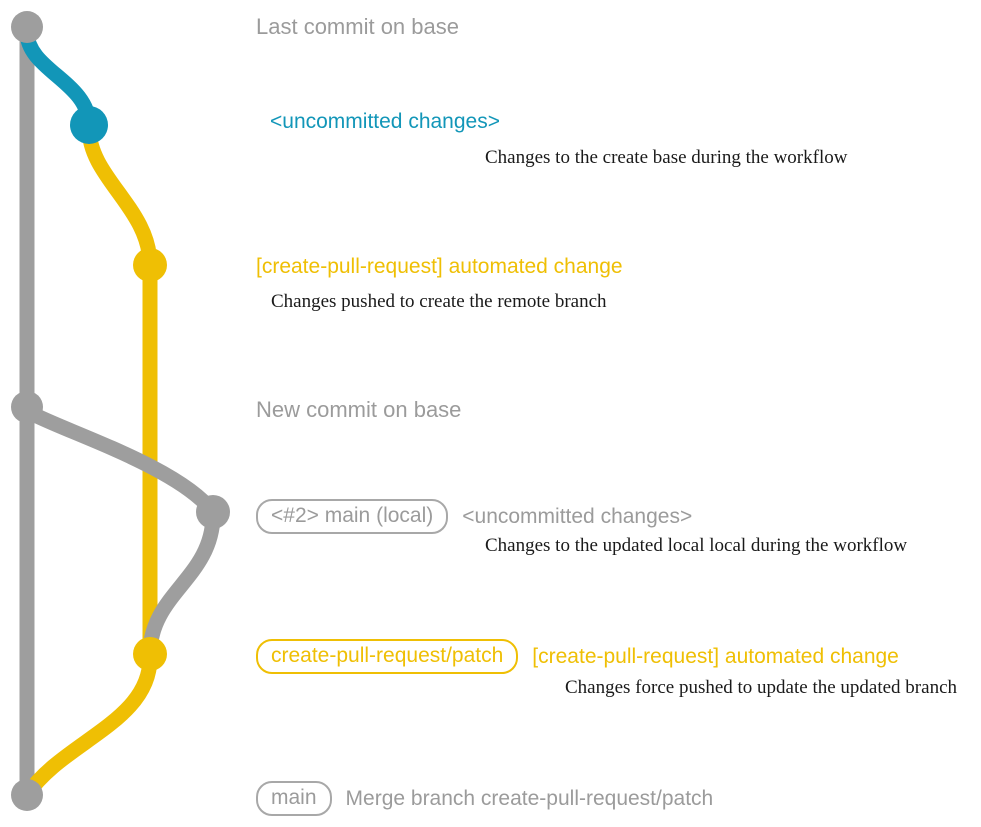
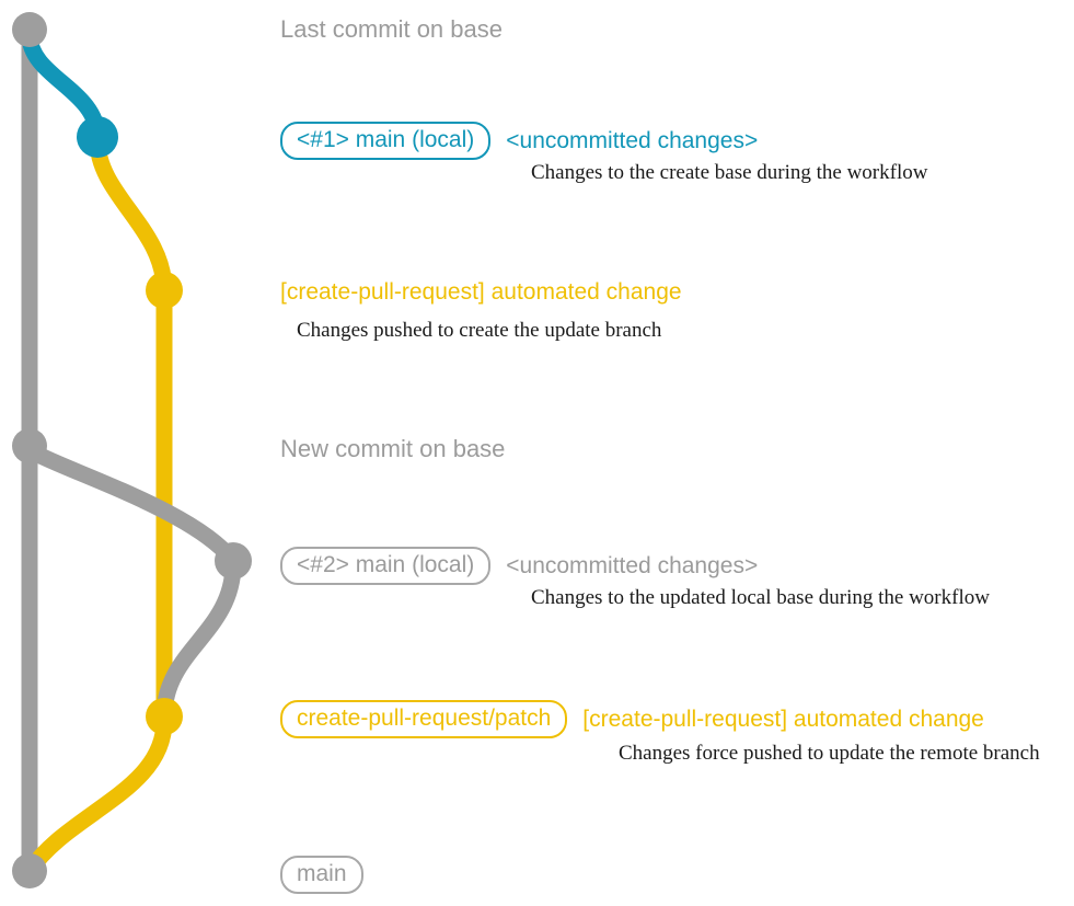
  Last commit on base
+ <#1> main (local)
  <uncommitted changes>
  Changes to the create base during the workflow
  [create-pull-request] automated change
- Changes pushed to create the remote branch
+ Changes pushed to create the update branch
  New commit on base
  <#2> main (local)
  <uncommitted changes>
- Changes to the updated local local during the workflow
+ Changes to the updated local base during the workflow
  create-pull-request/patch
  [create-pull-request] automated change
- Changes force pushed to update the updated branch
+ Changes force pushed to update the remote branch
  main
- Merge branch create-pull-request/patch
